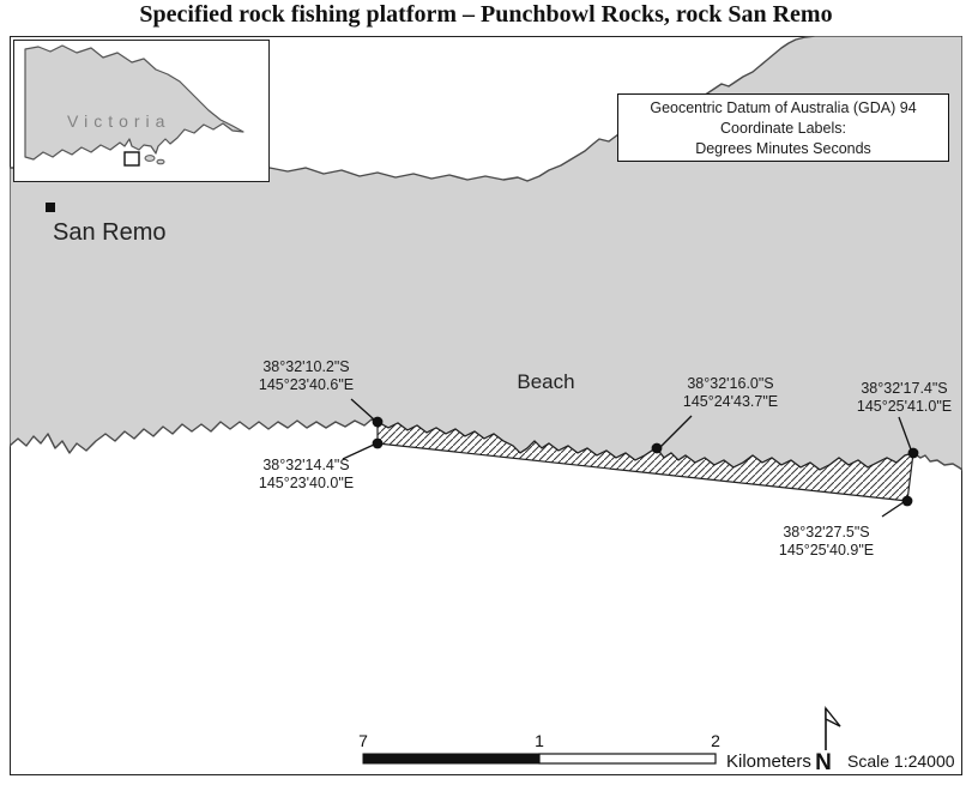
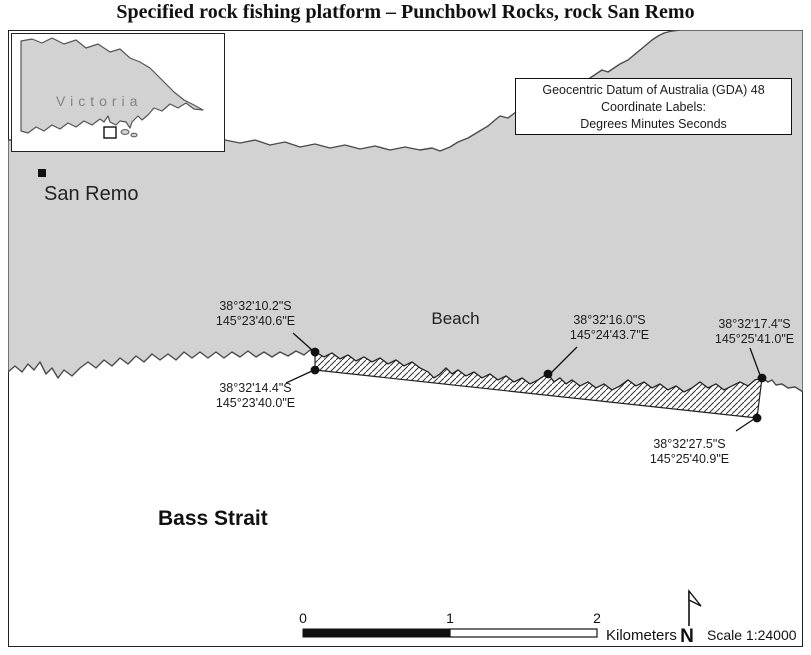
  Specified rock fishing platform – Punchbowl Rocks, rock San Remo
- 7
+ 0
  1
  2
  Kilometers
  N
  Scale 1:24000
  Victoria
- Geocentric Datum of Australia (GDA) 94
+ Geocentric Datum of Australia (GDA) 48
  Coordinate Labels:
  Degrees Minutes Seconds
  San Remo
  Beach
+ Bass Strait
  38°32'10.2"S
  145°23'40.6"E
  38°32'14.4"S
  145°23'40.0"E
  38°32'16.0"S
  145°24'43.7"E
  38°32'17.4"S
  145°25'41.0"E
  38°32'27.5"S
  145°25'40.9"E
